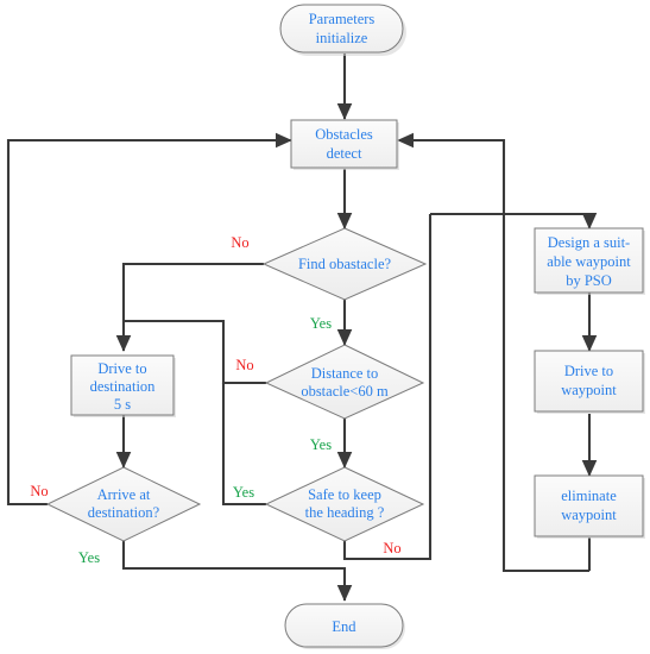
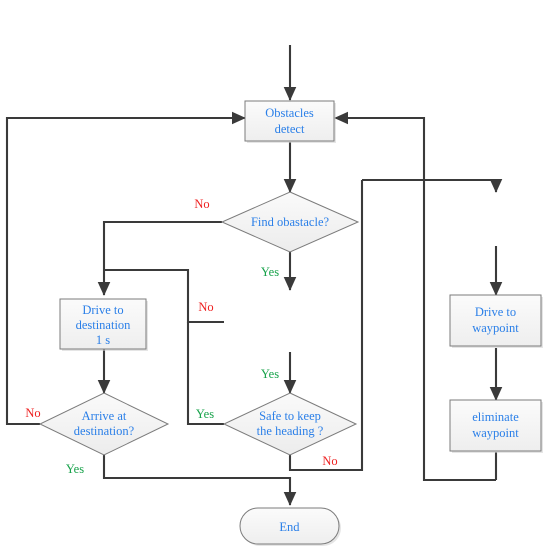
- Parameters
- initialize
  Obstacles
  detect
  Find obastacle?
- Distance to
- obstacle<60 m
  Safe to keep
  the heading ?
  Drive to
  destination
- 5 s
+ 1 s
  Arrive at
  destination?
- Design a suit-
- able waypoint
- by PSO
  Drive to
  waypoint
  eliminate
  waypoint
  End
  No
  Yes
  No
  Yes
  Yes
  No
  No
  Yes
